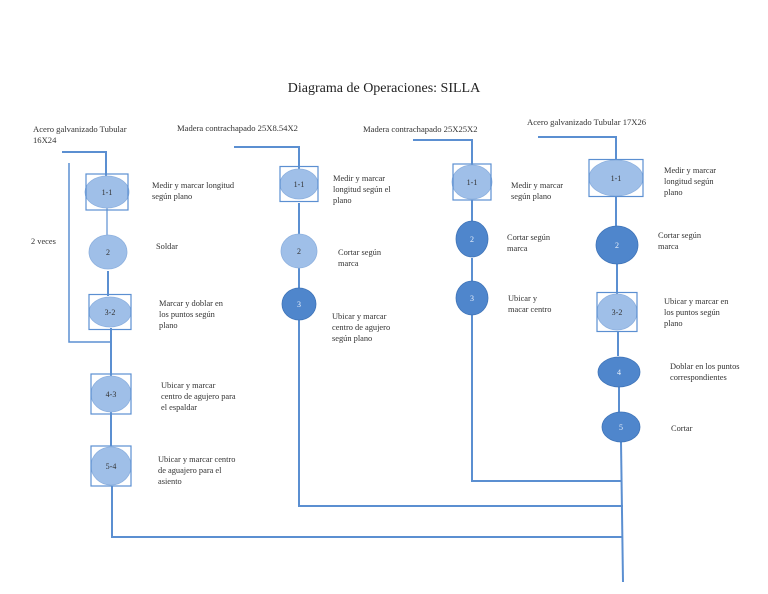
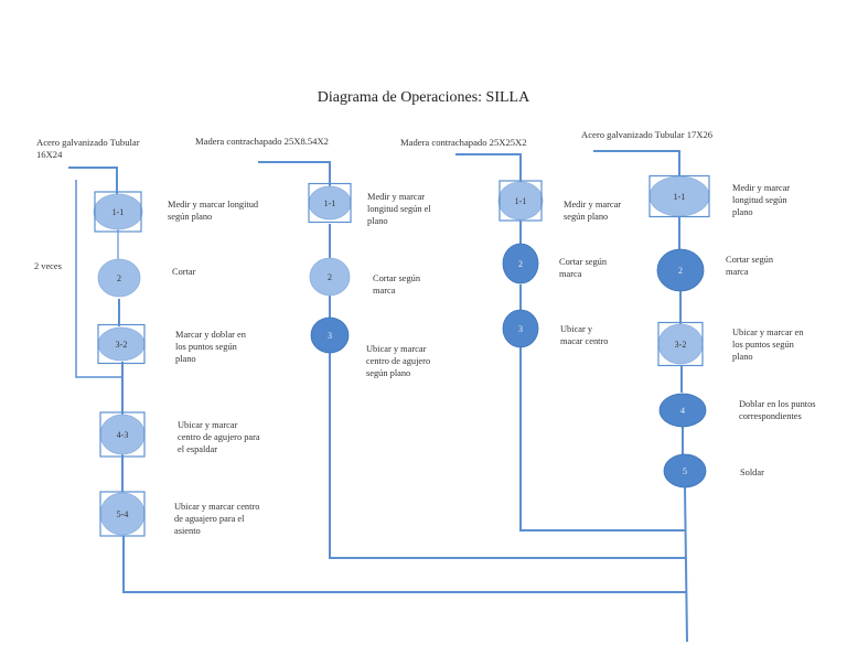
  Diagrama de Operaciones: SILLA
  Acero galvanizado Tubular
  16X24
  Madera contrachapado 25X8.54X2
  Madera contrachapado 25X25X2
  Acero galvanizado Tubular 17X26
  2 veces
  Medir y marcar longitud
  según plano
- Soldar
+ Cortar
  Marcar y doblar en
  los puntos según
  plano
  Ubicar y marcar
  centro de agujero para
  el espaldar
  Ubicar y marcar centro
  de aguajero para el
  asiento
  Medir y marcar
  longitud según el
  plano
  Cortar según
  marca
  Ubicar y marcar
  centro de agujero
  según plano
  Medir y marcar
  según plano
  Cortar según
  marca
  Ubicar y
  macar centro
  Medir y marcar
  longitud según
  plano
  Cortar según
  marca
  Ubicar y marcar en
  los puntos según
  plano
  Doblar en los puntos
  correspondientes
- Cortar
+ Soldar
  1-1
  2
  3-2
  4-3
  5-4
  1-1
  2
  3
  1-1
  2
  3
  1-1
  2
  3-2
  4
  5
